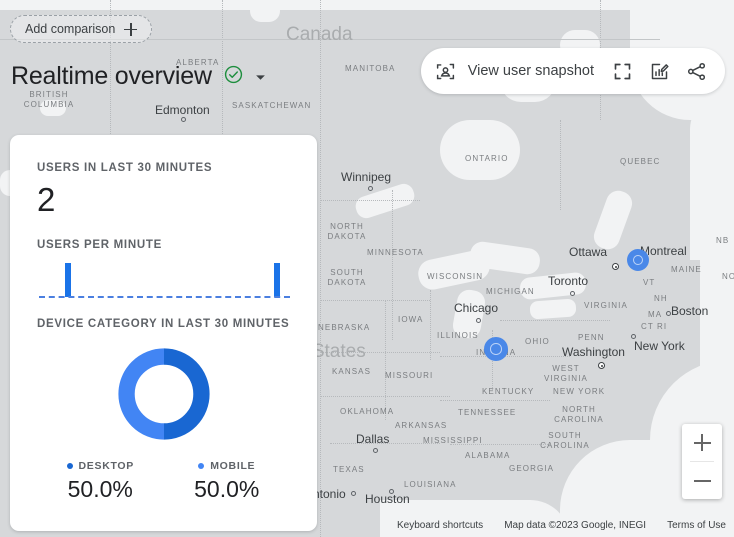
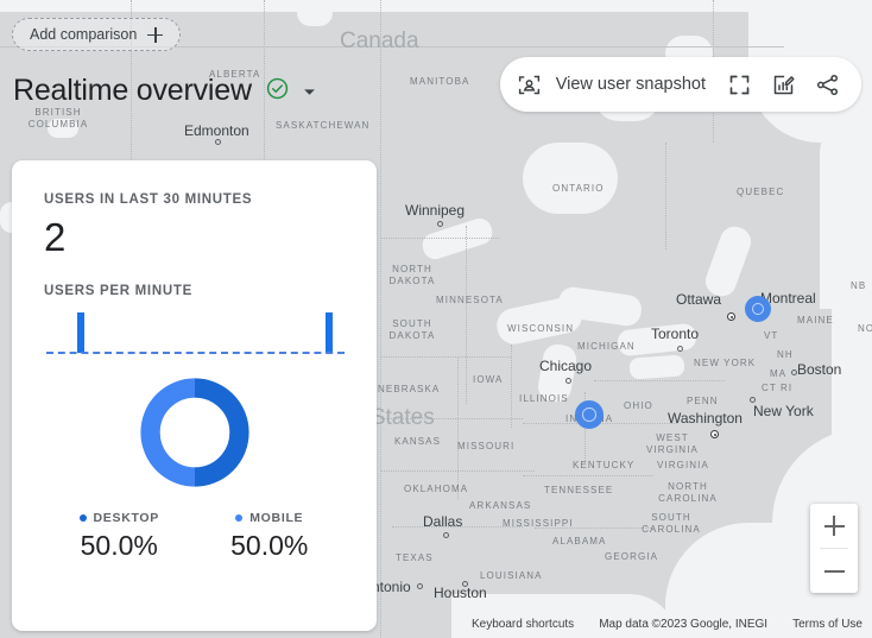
  Canada
  States
  ALBERTA
  BRITISH COLUMBIA
  SASKATCHEWAN
  MANITOBA
  ONTARIO
  QUEBEC
  NB
  NO
  MAINE
  NORTH DAKOTA
  MINNESOTA
  SOUTH DAKOTA
  WISCONSIN
  MICHIGAN
- VIRGINIA
+ NEW YORK
  VT
  NH
  MA
  CT RI
  IOWA
  NEBRASKA
  ILLINOIS
  OHIO
  PENN
  KANSAS
  MISSOURI
  WEST VIRGINIA
  KENTUCKY
- NEW YORK
+ VIRGINIA
  OKLAHOMA
  TENNESSEE
  NORTH CAROLINA
  ARKANSAS
  MISSISSIPPI
  SOUTH CAROLINA
  ALABAMA
  TEXAS
  GEORGIA
  LOUISIANA
  Edmonton
  Winnipeg
  Ottawa
  ontreal
  Toronto
  Boston
  Chicago
  New York
  Washington
  Dallas
  Houston
  tonio
  Add comparison
  Realtime overview
  View user snapshot
  USERS IN LAST 30 MINUTES
  2
  USERS PER MINUTE
- DEVICE CATEGORY IN LAST 30 MINUTES
  DESKTOP
  50.0%
  MOBILE
  50.0%
  Keyboard shortcuts
  Map data ©2023 Google, INEGI
  Terms of Use
